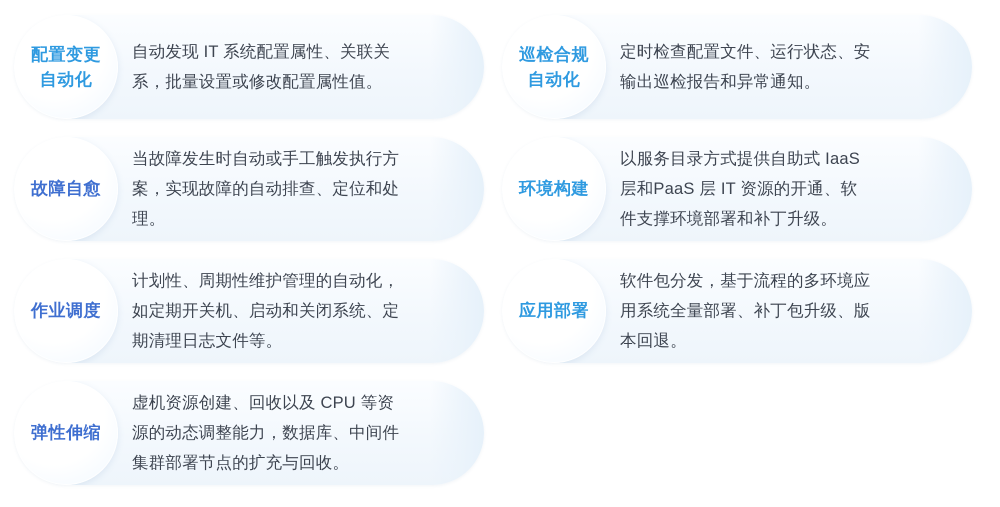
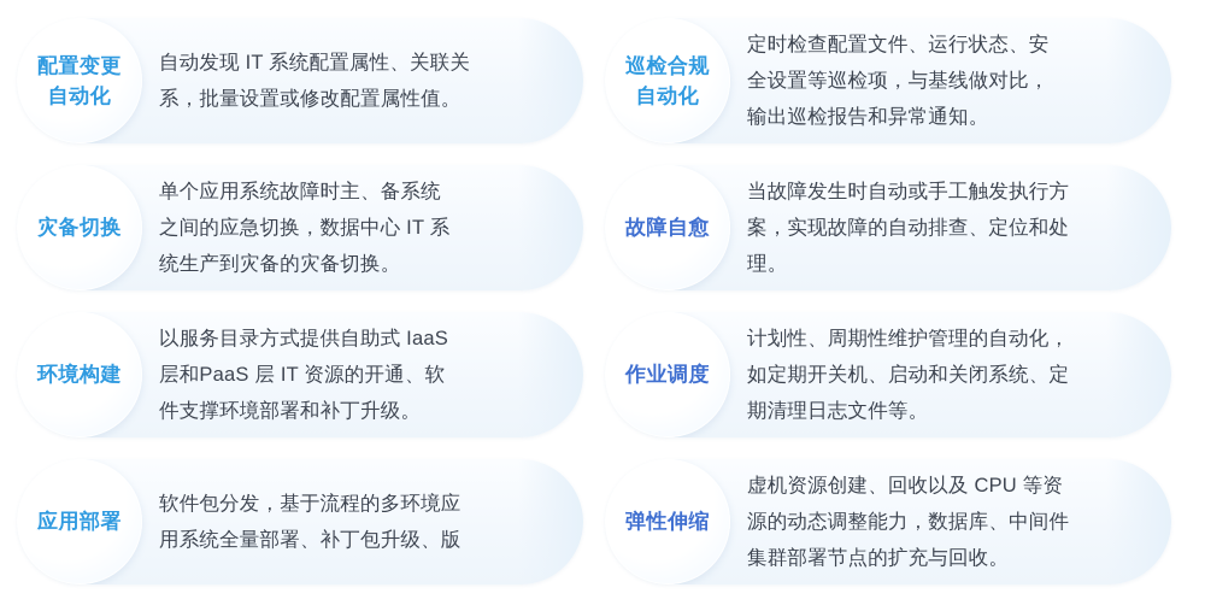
  配置变更
  自动化
  自动发现 IT 系统配置属性、关联关
  系，批量设置或修改配置属性值。
  巡检合规
  自动化
  定时检查配置文件、运行状态、安
+ 全设置等巡检项，与基线做对比，
  输出巡检报告和异常通知。
+ 灾备切换
+ 单个应用系统故障时主、备系统
+ 之间的应急切换，数据中心 IT 系
+ 统生产到灾备的灾备切换。
  故障自愈
  当故障发生时自动或手工触发执行方
  案，实现故障的自动排查、定位和处
  理。
  环境构建
  以服务目录方式提供自助式 IaaS
  层和PaaS 层 IT 资源的开通、软
  件支撑环境部署和补丁升级。
  作业调度
  计划性、周期性维护管理的自动化，
  如定期开关机、启动和关闭系统、定
  期清理日志文件等。
  应用部署
  软件包分发，基于流程的多环境应
  用系统全量部署、补丁包升级、版
- 本回退。
  弹性伸缩
  虚机资源创建、回收以及 CPU 等资
  源的动态调整能力，数据库、中间件
  集群部署节点的扩充与回收。
